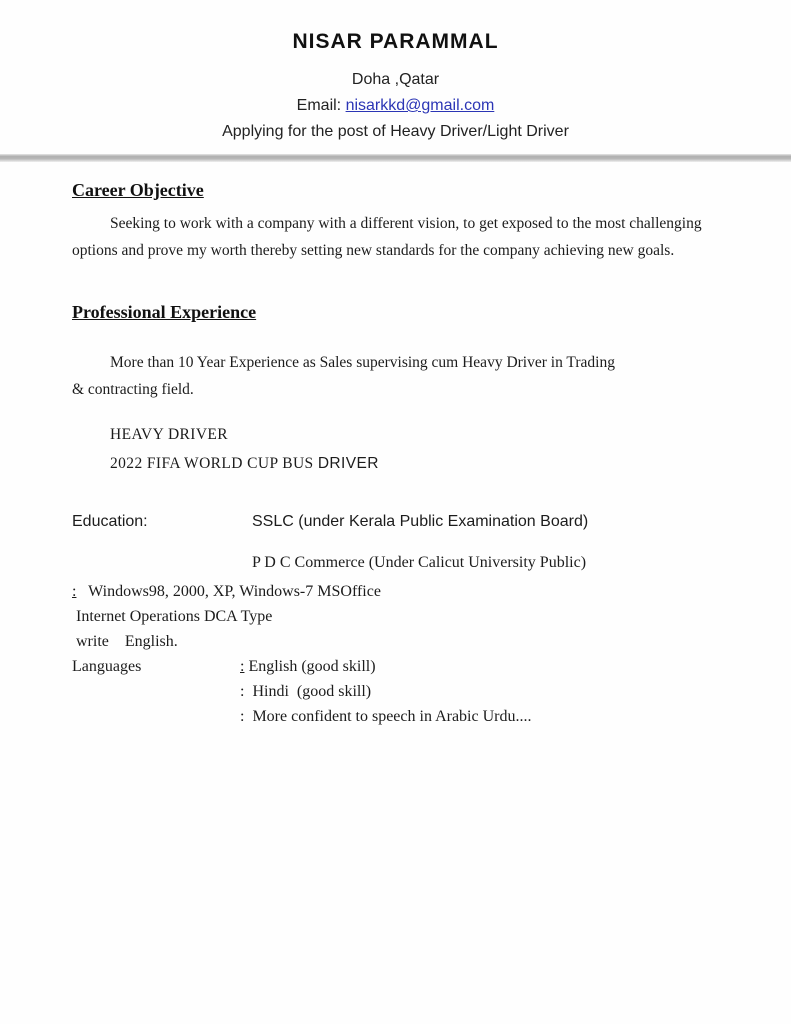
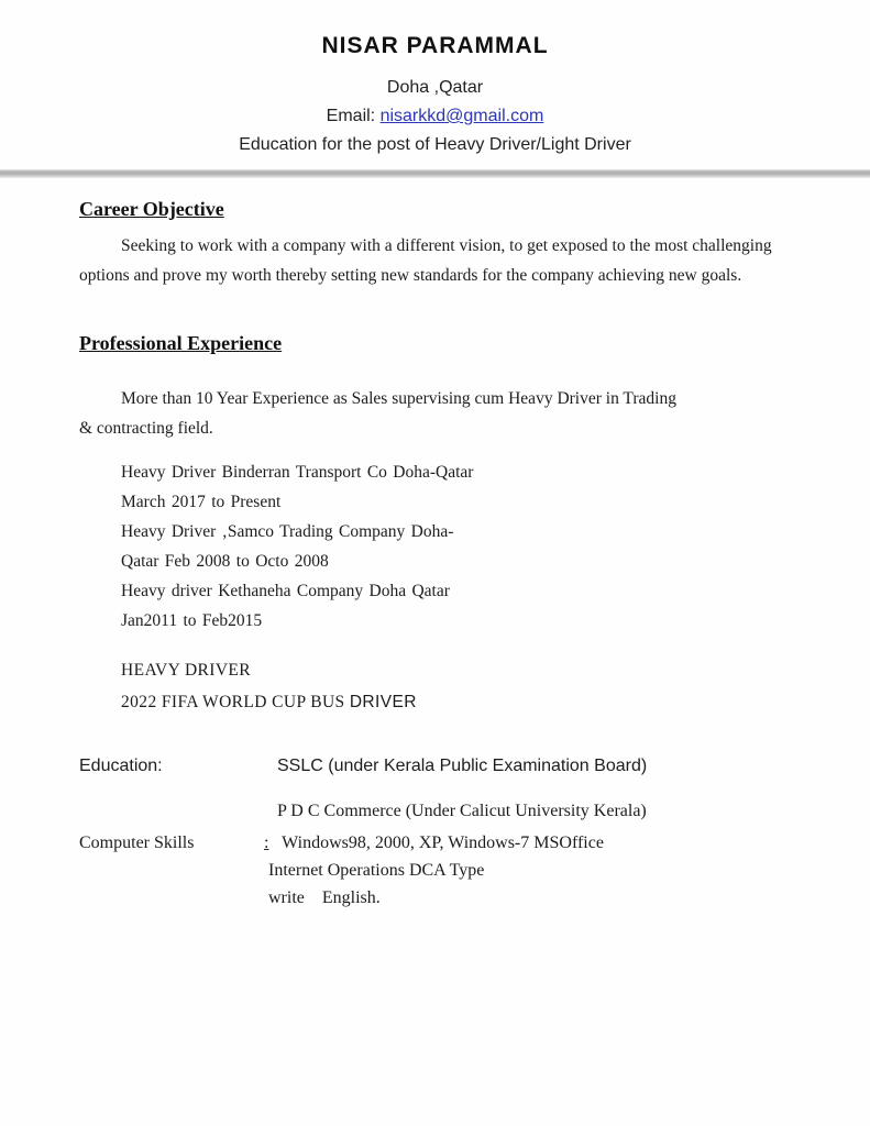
  NISAR PARAMMAL
  Doha ,Qatar
  Email: nisarkkd@gmail.com
- Applying for the post of Heavy Driver/Light Driver
+ Education for the post of Heavy Driver/Light Driver
  Career Objective
  Seeking to work with a company with a different vision, to get exposed to the most challenging
  options and prove my worth thereby setting new standards for the company achieving new goals.
  Professional Experience
  More than 10 Year Experience as Sales supervising cum Heavy Driver in Trading
  & contracting field.
+ Heavy Driver Binderran Transport Co Doha-Qatar
+ March 2017 to Present
+ Heavy Driver ‚Samco Trading Company Doha-
+ Qatar Feb 2008 to Octo 2008
+ Heavy driver Kethaneha Company Doha Qatar
+ Jan2011 to Feb2015
  HEAVY DRIVER
  2022 FIFA WORLD CUP BUS DRIVER
  Education:
  SSLC (under Kerala Public Examination Board)
- P D C Commerce (Under Calicut University Public)
+ P D C Commerce (Under Calicut University Kerala)
+ Computer Skills
  : Windows98, 2000, XP, Windows-7 MSOffice
  Internet Operations DCA Type
  write English.
- Languages
- : English (good skill)
- : Hindi (good skill)
- : More confident to speech in Arabic Urdu....
